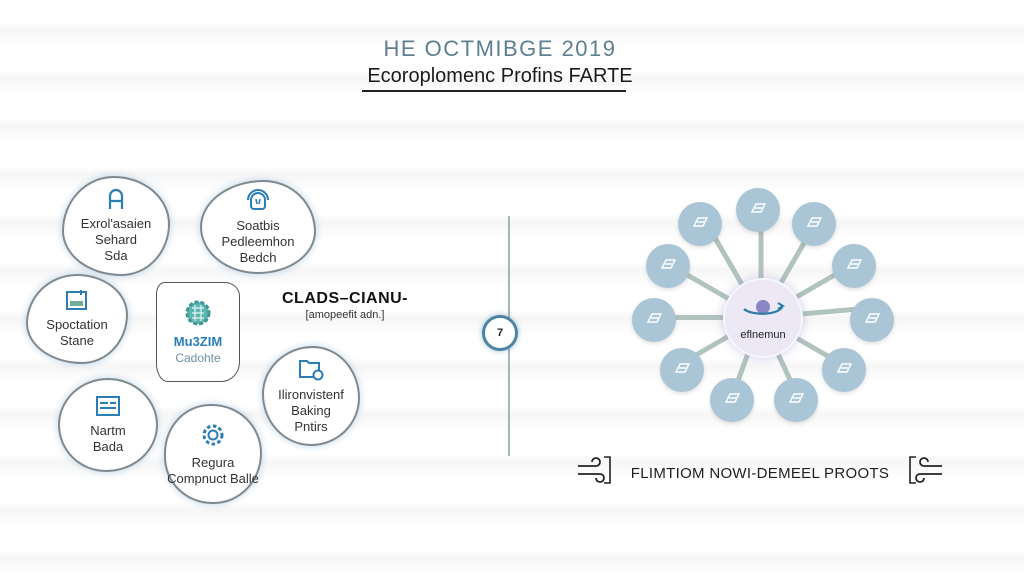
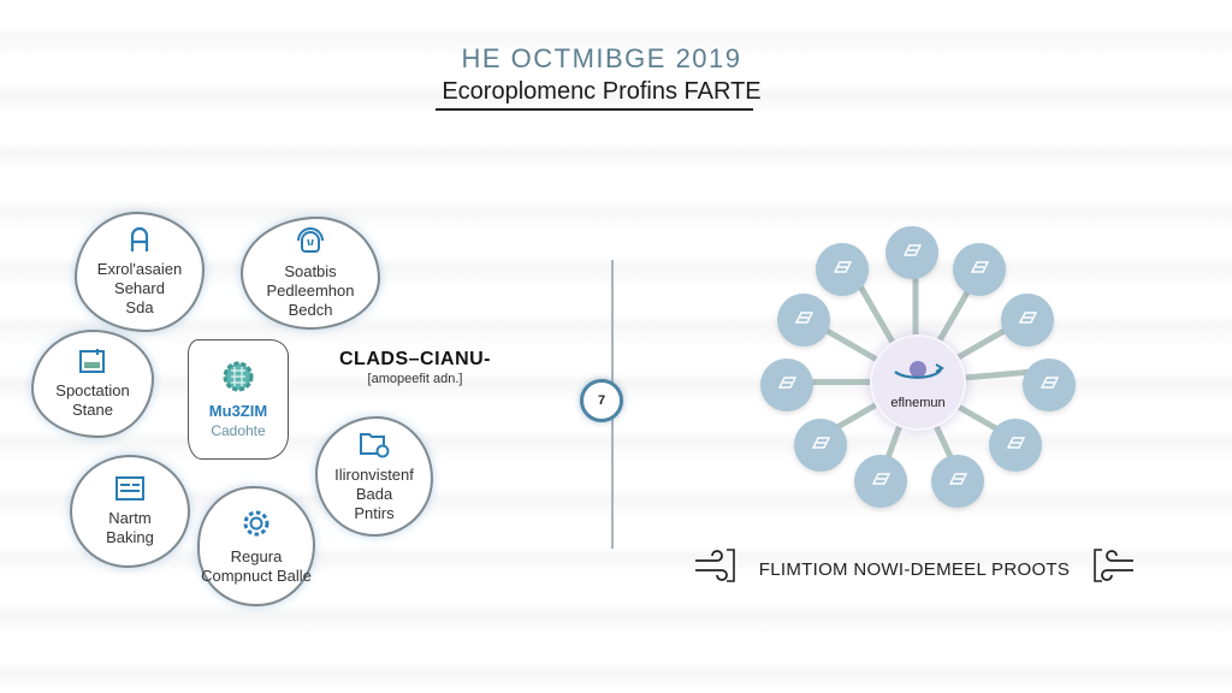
  HE OCTMIBGE 2019
  Ecoroplomenc Profins FARTE
  Exrol'asaien
  Sehard
  Sda
  Soatbis
  Pedleemhon Bedch
  Spoctation
  Stane
  Mu3ZIM
  Cadohte
  CLADS–CIANU-
  [amopeefit adn.]
  Ilironvistenf
- Baking
+ Bada
  Pntirs
  Nartm
- Bada
+ Baking
  Regura
  Compnuct Balle
  7
  eflnemun
  FLIMTIOM NOWI-DEMEEL PROOTS
